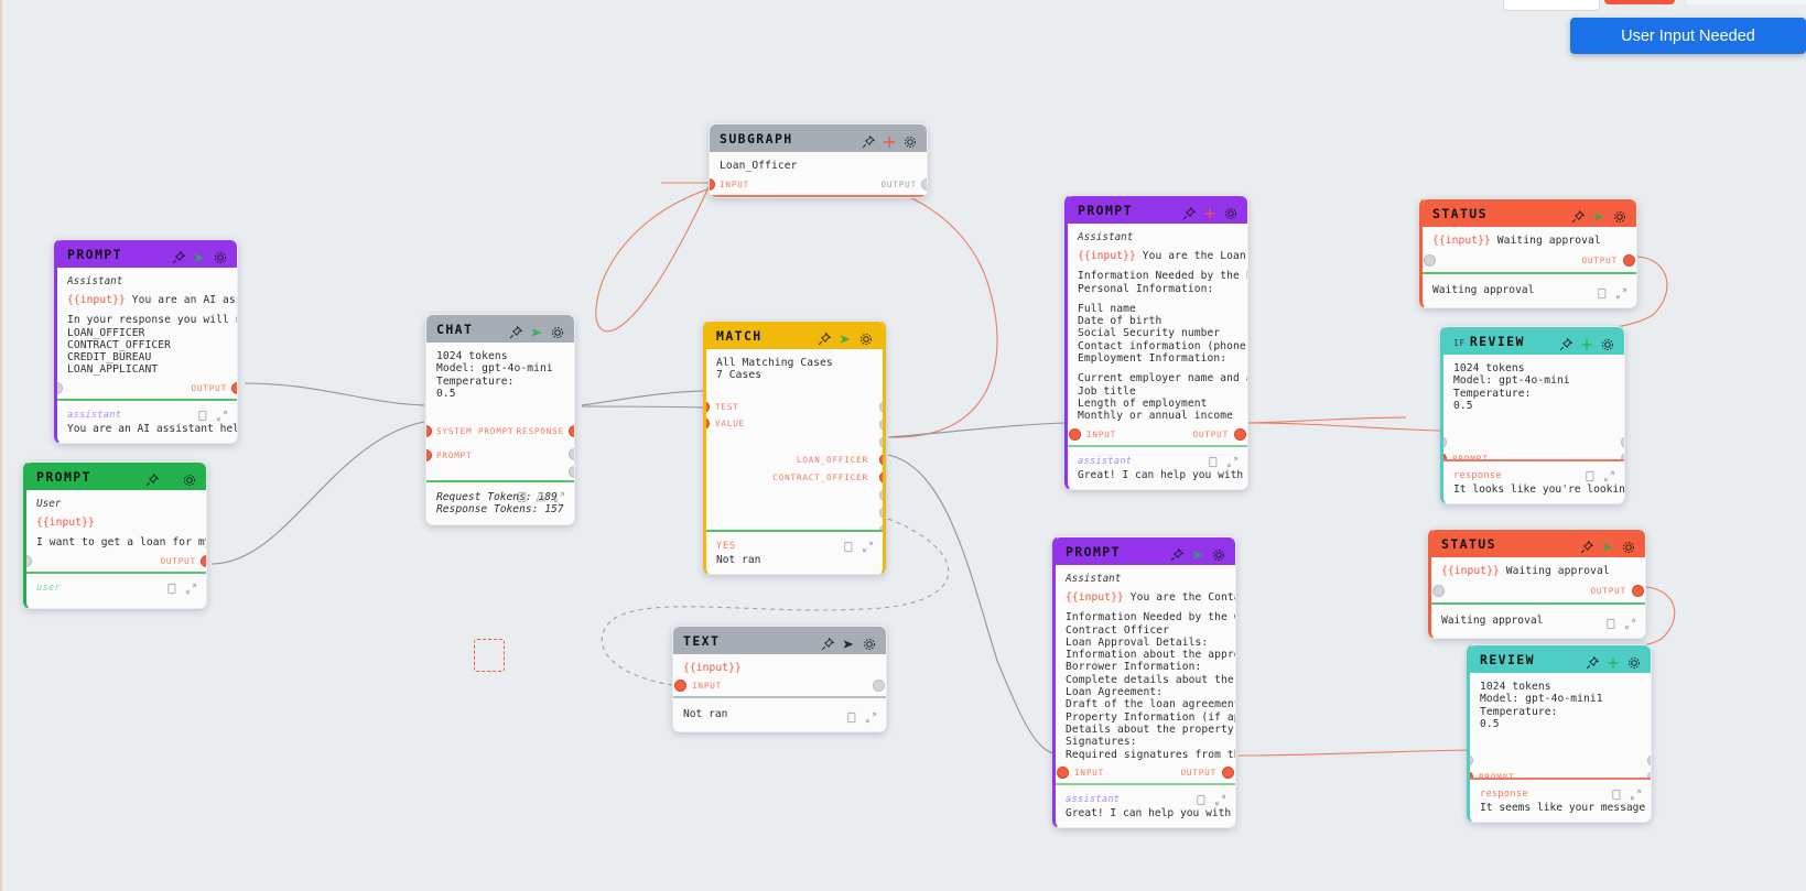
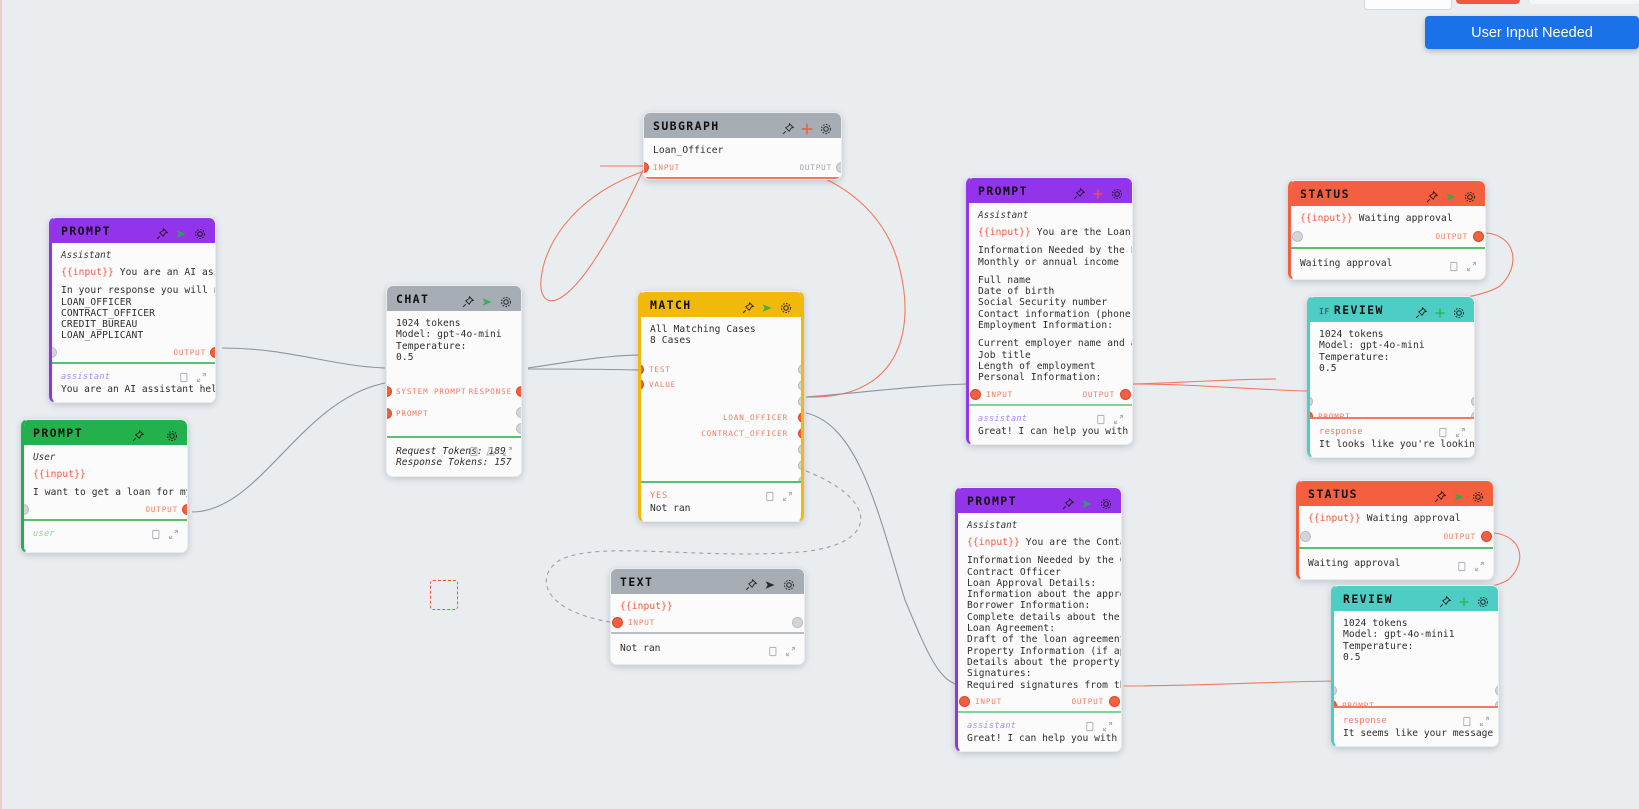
  User Input Needed
  SUBGRAPH
  Loan_Officer
  INPUT
  OUTPUT
  PROMPT
  Assistant
  {{input}} You are an AI as
  In your response you will
  LOAN_OFFICER
  CONTRACT_OFFICER
  CREDIT_BUREAU
  LOAN_APPLICANT
  OUTPUT
  assistant
  You are an AI assistant hel
  PROMPT
  User
  {{input}}
  I want to get a loan for m
  OUTPUT
  user
  CHAT
  1024 tokens
  Model: gpt-4o-mini
  Temperature:
  0.5
  SYSTEM PROMPT
  PROMPT
  RESPONSE
  Request Tokens: 189
  Response Tokens: 157
  MATCH
  All Matching Cases
- 7 Cases
+ 8 Cases
  TEST
  VALUE
  LOAN_OFFICER
  CONTRACT_OFFICER
  YES
  Not ran
  PROMPT
  Assistant
  {{input}} You are the Loan
  Information Needed by the
- Personal Information:
+ Monthly or annual income
  Full name
  Date of birth
  Social Security number
  Contact information (phone
  Employment Information:
  Current employer name and
  Job title
  Length of employment
- Monthly or annual income
+ Personal Information:
  INPUT
  OUTPUT
  assistant
  Great! I can help you with
  PROMPT
  Assistant
  {{input}} You are the Cont
  Information Needed by the
  Contract Officer
  Loan Approval Details:
  Information about the appr
  Borrower Information:
  Complete details about the
  Loan Agreement:
  Draft of the loan agreemen
  Property Information (if a
  Details about the property
  Signatures:
  Required signatures from t
  INPUT
  OUTPUT
  assistant
  Great! I can help you with
  STATUS
  {{input}} Waiting approval
  OUTPUT
  Waiting approval
  IF
  REVIEW
  1024 tokens
  Model: gpt-4o-mini
  Temperature:
  0.5
  response
  It looks like you're lookin
  STATUS
  {{input}} Waiting approval
  OUTPUT
  Waiting approval
  REVIEW
  1024 tokens
  Model: gpt-4o-mini1
  Temperature:
  0.5
  response
  It seems like your message
  TEXT
  {{input}}
  INPUT
  Not ran
